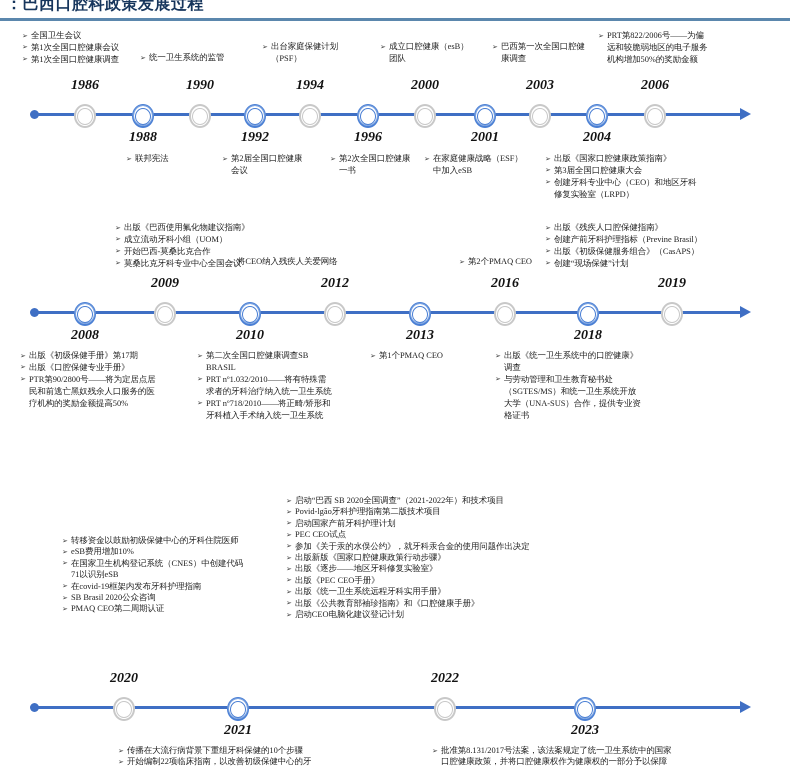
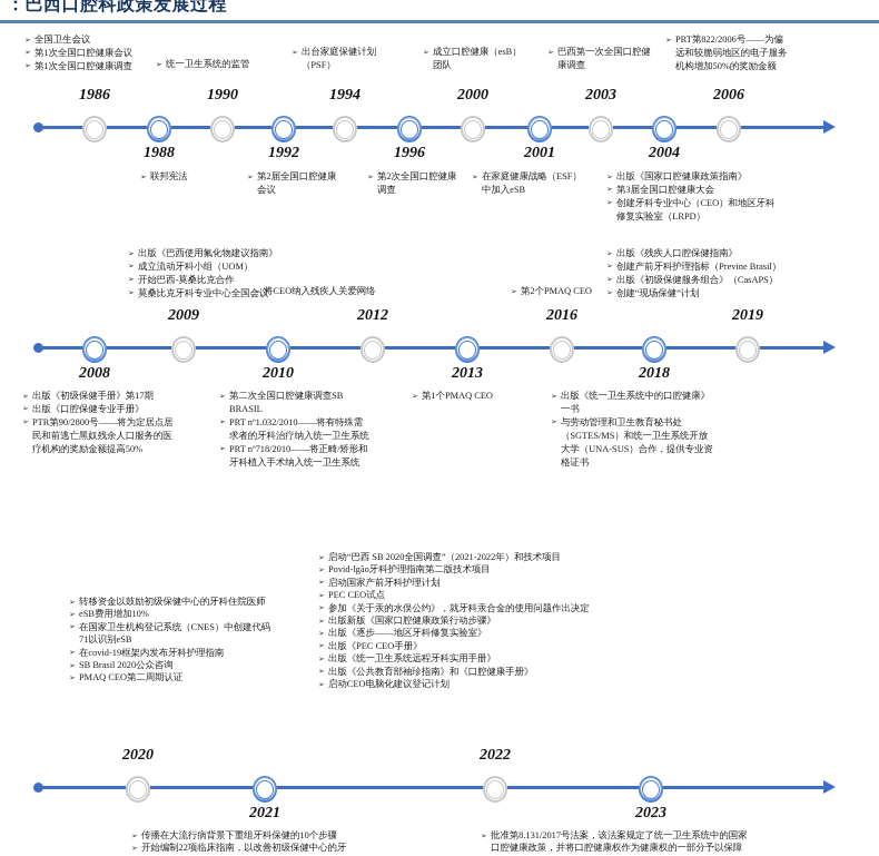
  ：巴西口腔科政策发展过程
  全国卫生会议
  第1次全国口腔健康会议
  第1次全国口腔健康调查
  统一卫生系统的监管
  出台家庭保健计划
  （PSF）
  成立口腔健康（esB）
  团队
  巴西第一次全国口腔健
  康调查
  PRT第822/2006号——为偏
  远和较脆弱地区的电子服务
  机构增加50%的奖励金额
  1986
  1990
  1994
  2000
  2003
  2006
  1988
  1992
  1996
  2001
  2004
  联邦宪法
  第2届全国口腔健康
  会议
  第2次全国口腔健康
- 一书
+ 调查
  在家庭健康战略（ESF）
  中加入eSB
  出版《国家口腔健康政策指南》
  第3届全国口腔健康大会
  创建牙科专业中心（CEO）和地区牙科
  修复实验室（LRPD）
  出版《巴西使用氟化物建议指南》
  成立流动牙科小组（UOM）
  开始巴西-莫桑比克合作
  莫桑比克牙科专业中心全国会议
  将CEO纳入残疾人关爱网络
  第2个PMAQ CEO
  出版《残疾人口腔保健指南》
  创建产前牙科护理指标（Previne Brasil）
  出版《初级保健服务组合》（CasAPS）
  创建“现场保健”计划
  2009
  2012
  2016
  2019
  2008
  2010
  2013
  2018
  出版《初级保健手册》第17期
  出版《口腔保健专业手册》
  PTR第90/2800号——将为定居点居
  民和前逃亡黑奴残余人口服务的医
  疗机构的奖励金额提高50%
  第二次全国口腔健康调查SB
  BRASIL
  PRT nº1.032/2010——将有特殊需
  求者的牙科治疗纳入统一卫生系统
  PRT nº718/2010——将正畸/矫形和
  牙科植入手术纳入统一卫生系统
  第1个PMAQ CEO
  出版《统一卫生系统中的口腔健康》
- 调查
+ 一书
  与劳动管理和卫生教育秘书处
  （SGTES/MS）和统一卫生系统开放
  大学（UNA-SUS）合作，提供专业资
  格证书
  转移资金以鼓励初级保健中心的牙科住院医师
  eSB费用增加10%
  在国家卫生机构登记系统（CNES）中创建代码
  71以识别eSB
  在covid-19框架内发布牙科护理指南
  SB Brasil 2020公众咨询
  PMAQ CEO第二周期认证
  启动“巴西 SB 2020全国调查”（2021-2022年）和技术项目
  Povid-lgão牙科护理指南第二版技术项目
  启动国家产前牙科护理计划
  PEC CEO试点
  参加《关于汞的水俣公约》，就牙科汞合金的使用问题作出决定
  出版新版《国家口腔健康政策行动步骤》
  出版《逐步——地区牙科修复实验室》
  出版《PEC CEO手册》
  出版《统一卫生系统远程牙科实用手册》
  出版《公共教育部袖珍指南》和《口腔健康手册》
  启动CEO电脑化建议登记计划
  2020
  2022
  2021
  2023
  传播在大流行病背景下重组牙科保健的10个步骤
  开始编制22项临床指南，以改善初级保健中心的牙
  批准第8.131/2017号法案，该法案规定了统一卫生系统中的国家
  口腔健康政策，并将口腔健康权作为健康权的一部分予以保障
